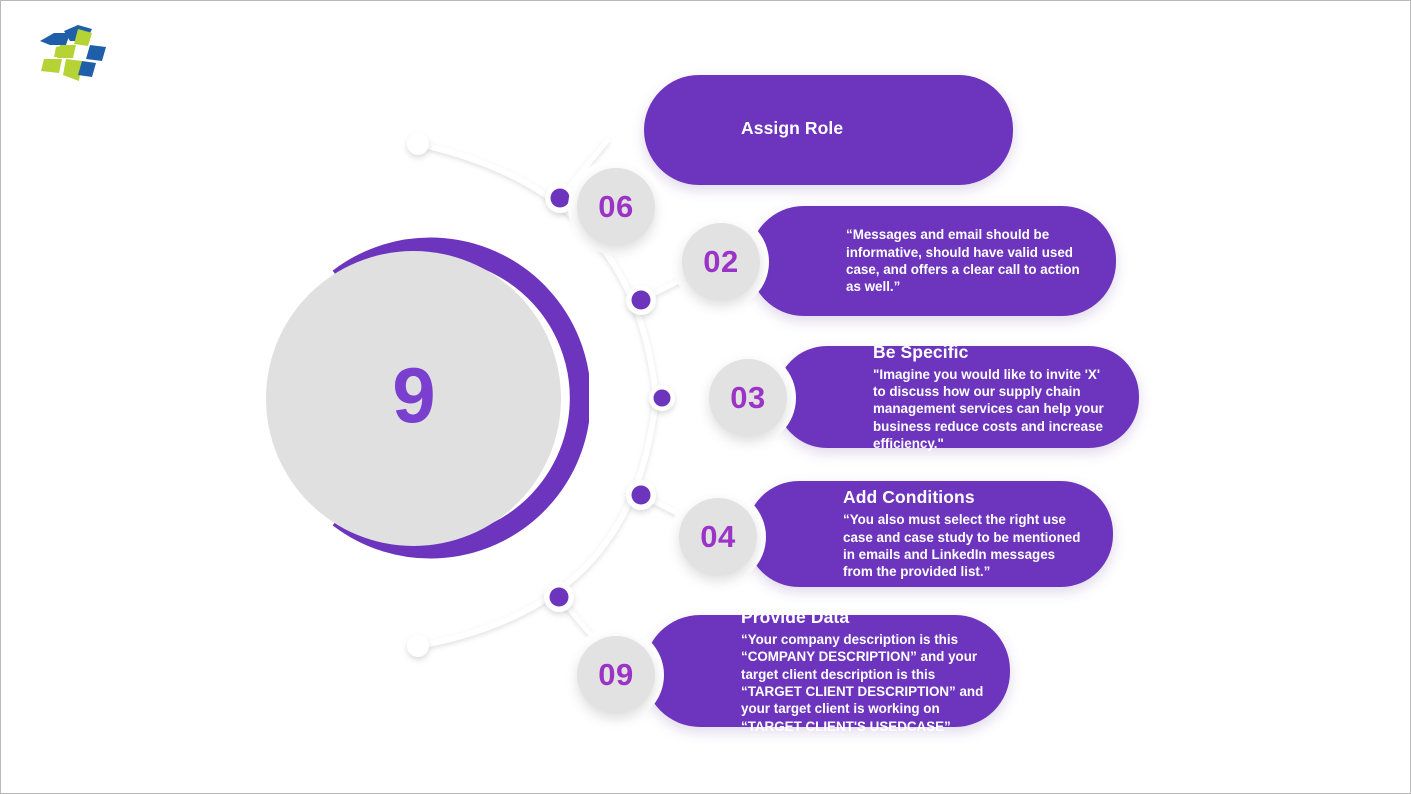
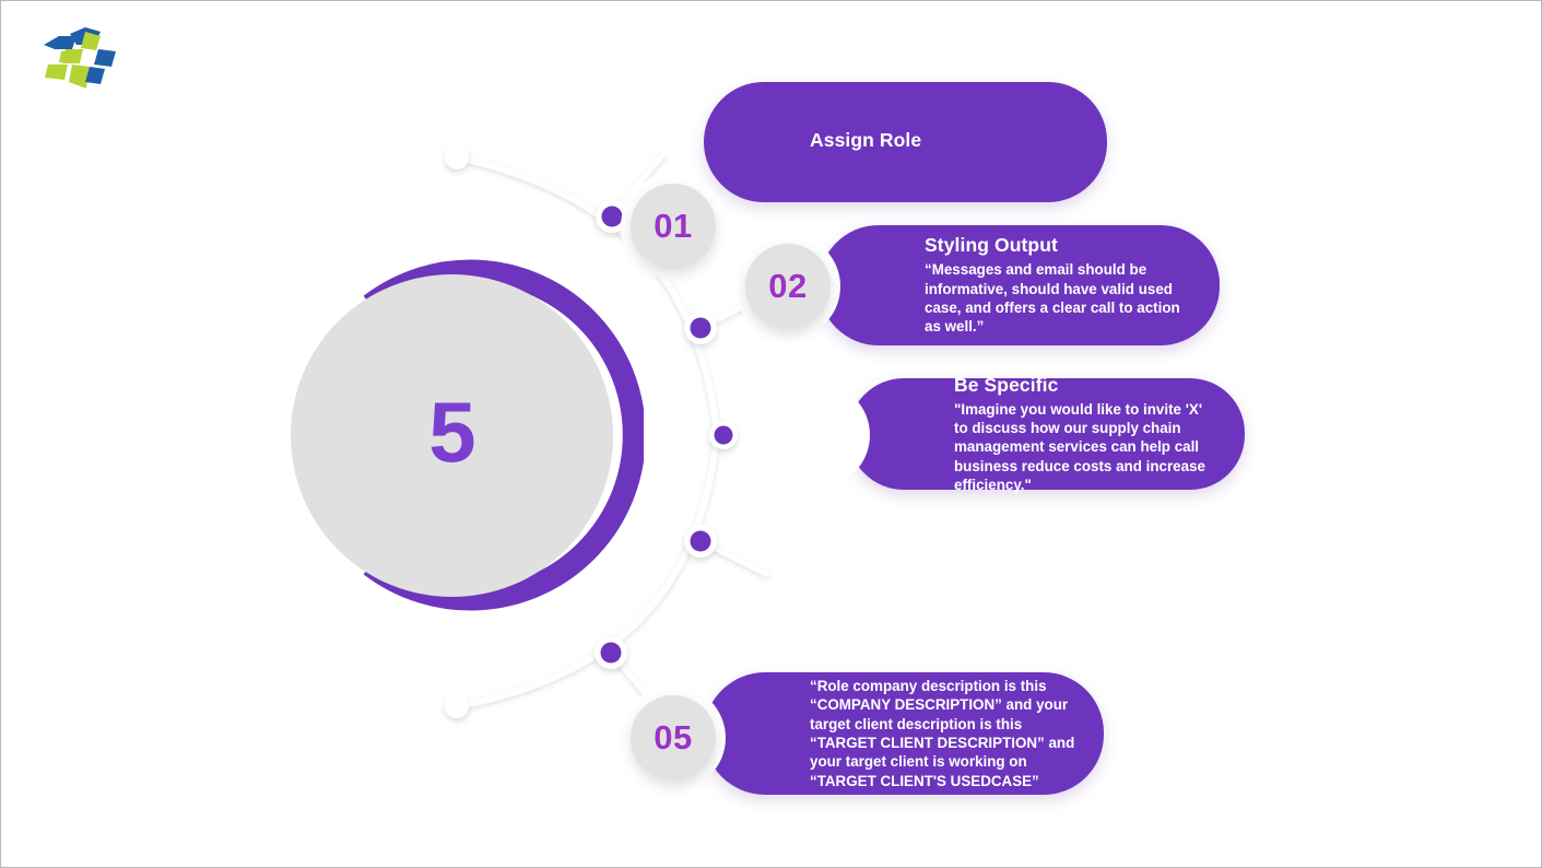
- 9
+ 5
  Assign Role
- 06
+ 01
+ Styling Output
  “Messages and email should be informative, should have valid used case, and offers a clear call to action as well.”
  02
  Be Specific
- "Imagine you would like to invite 'X' to discuss how our supply chain management services can help your business reduce costs and increase efficiency."
+ "Imagine you would like to invite 'X' to discuss how our supply chain management services can help call business reduce costs and increase efficiency."
- 03
- Add Conditions
- “You also must select the right use case and case study to be mentioned in emails and LinkedIn messages from the provided list.”
- 04
- Provide Data
- “Your company description is this “COMPANY DESCRIPTION” and your target client description is this “TARGET CLIENT DESCRIPTION” and your target client is working on “TARGET CLIENT'S USEDCASE”
+ “Role company description is this “COMPANY DESCRIPTION” and your target client description is this “TARGET CLIENT DESCRIPTION” and your target client is working on “TARGET CLIENT'S USEDCASE”
- 09
+ 05
